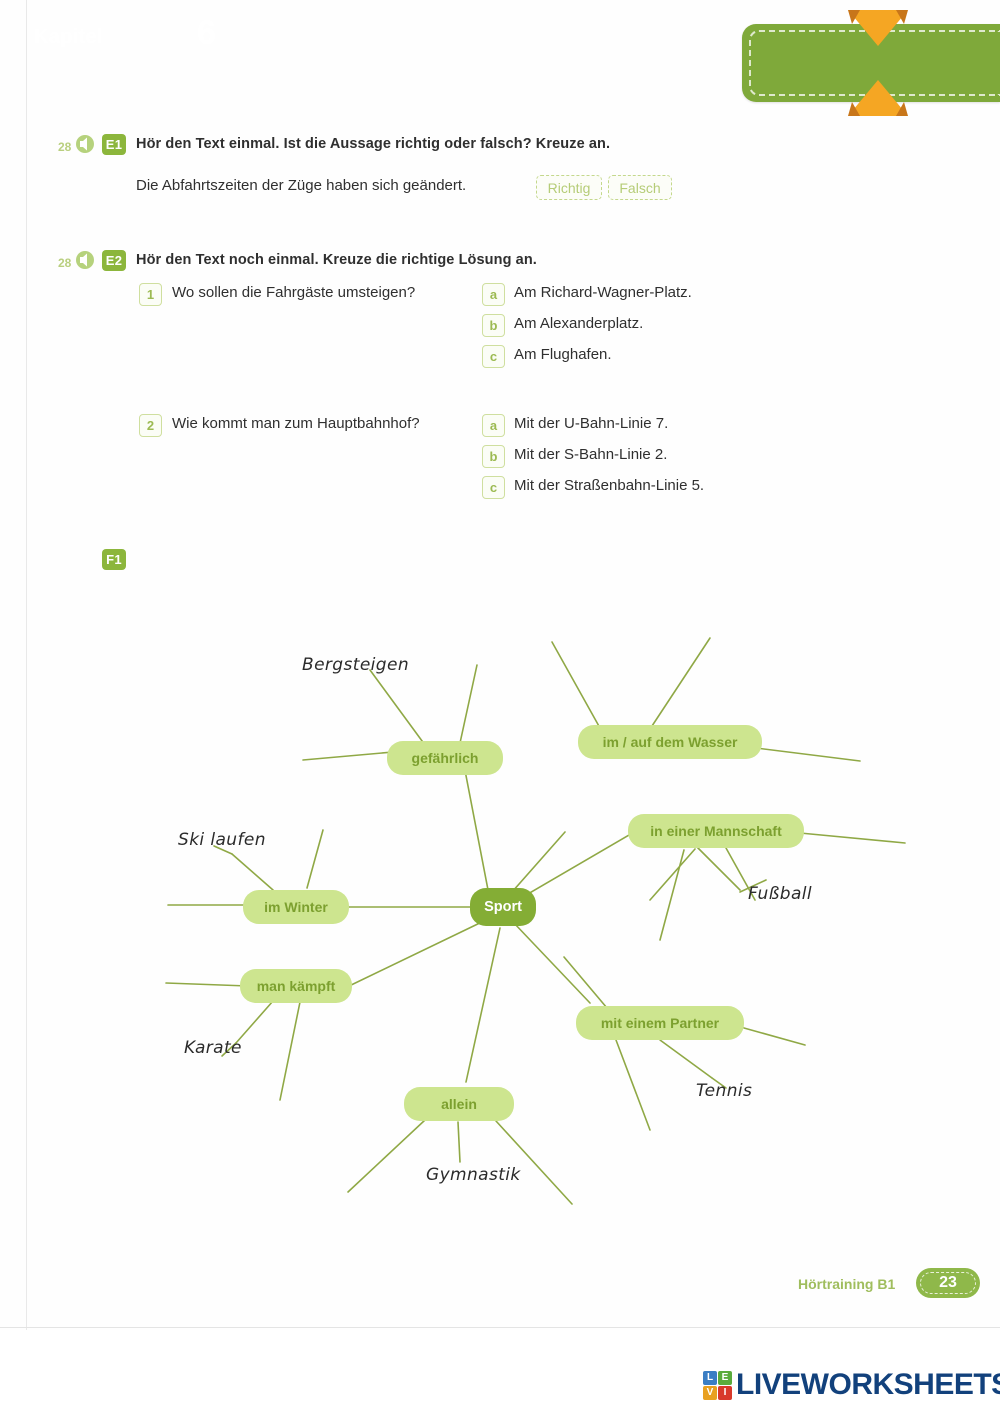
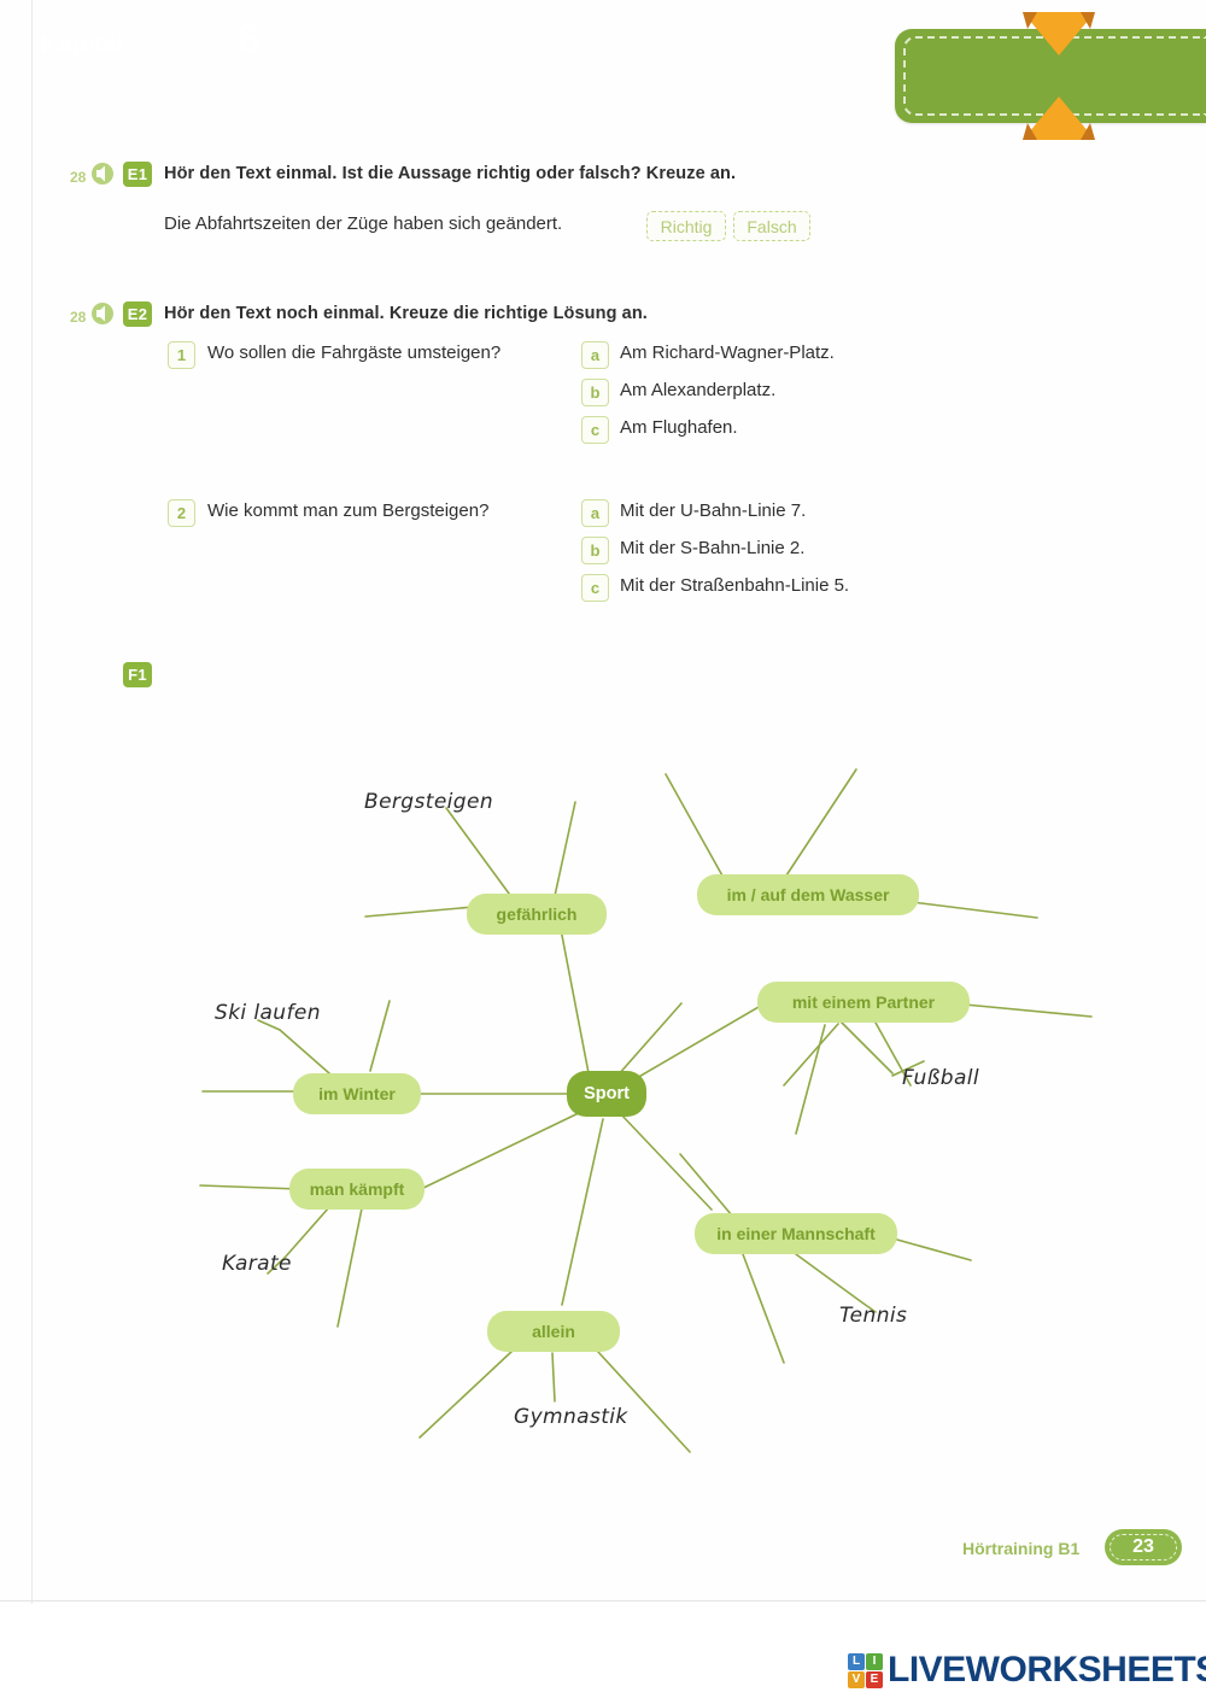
  28
  E1
  Hör den Text einmal. Ist die Aussage richtig oder falsch? Kreuze an.
  Die Abfahrtszeiten der Züge haben sich geändert.
  Richtig
  Falsch
  28
  E2
  Hör den Text noch einmal. Kreuze die richtige Lösung an.
  1
  Wo sollen die Fahrgäste umsteigen?
  a
  Am Richard-Wagner-Platz.
  b
  Am Alexanderplatz.
  c
  Am Flughafen.
  2
- Wie kommt man zum Hauptbahnhof?
+ Wie kommt man zum Bergsteigen?
  a
  Mit der U-Bahn-Linie 7.
  b
  Mit der S-Bahn-Linie 2.
  c
  Mit der Straßenbahn-Linie 5.
  F1
  Sport
  gefährlich
  im / auf dem Wasser
- in einer Mannschaft
+ mit einem Partner
  im Winter
  man kämpft
- mit einem Partner
+ in einer Mannschaft
  allein
  Bergsteigen
  Ski laufen
  Karate
  Gymnastik
  Fußball
  Tennis
  Hörtraining B1
  23
  L
- E
+ I
  V
- I
+ E
  LIVEWORKSHEET
